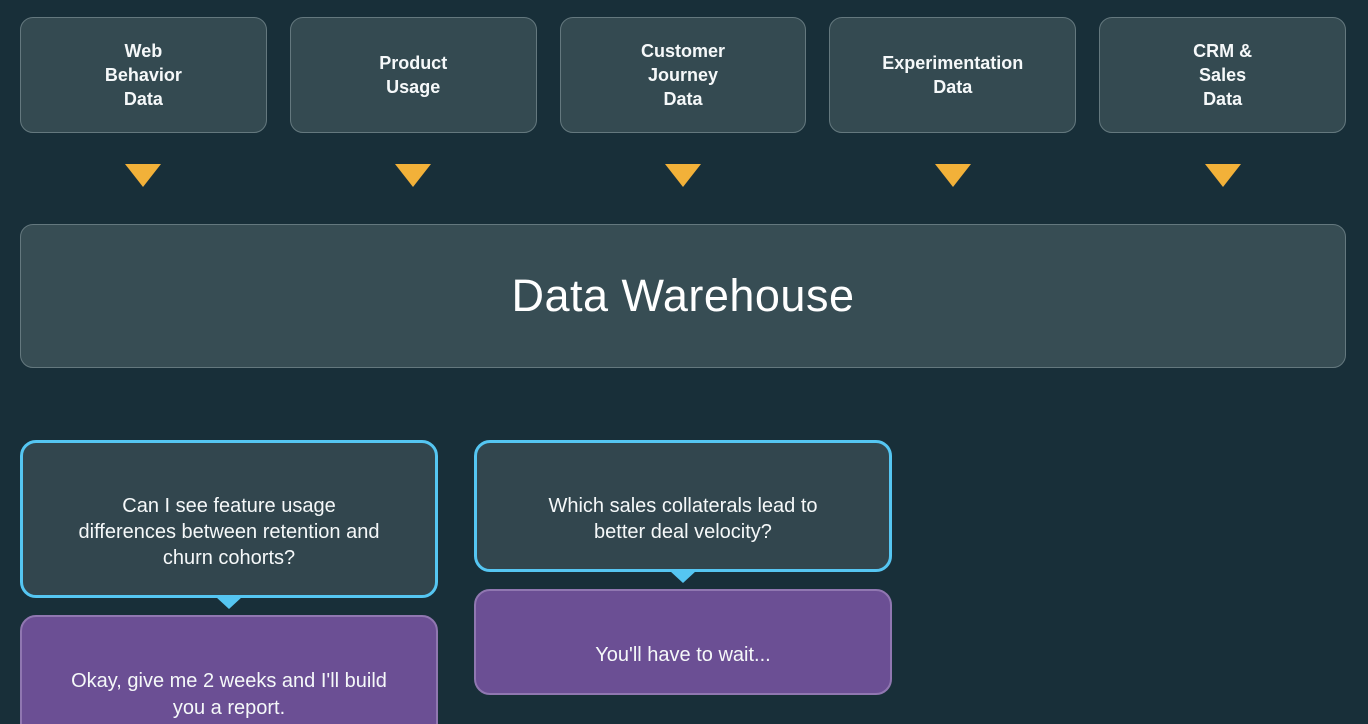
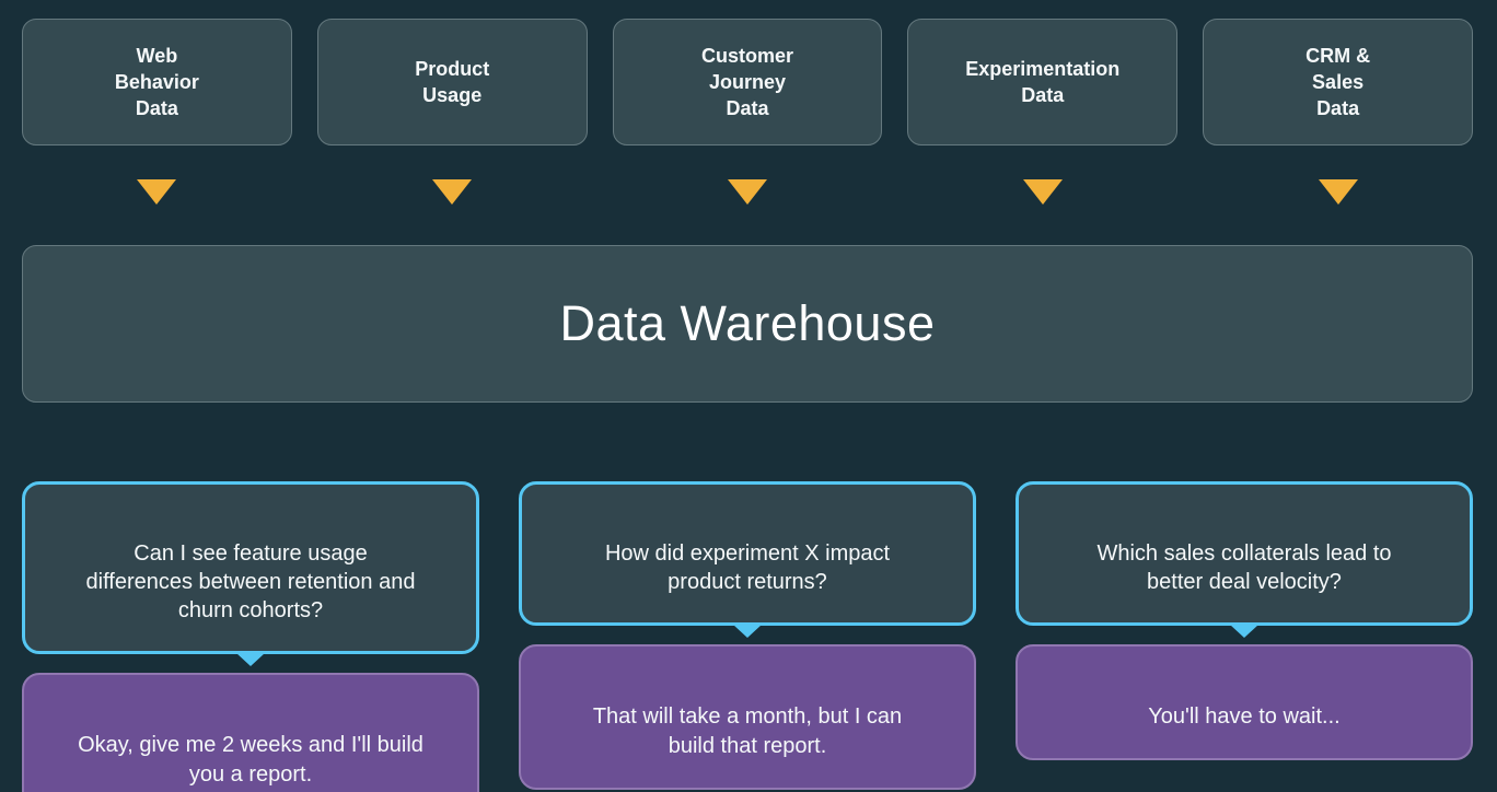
  Web
  Behavior
  Data
  Product
  Usage
  Customer
  Journey
  Data
  Experimentation
  Data
  CRM &
  Sales
  Data
  Data Warehouse
  Can I see feature usage
  differences between retention and
  churn cohorts?
  Okay, give me 2 weeks and I'll build
  you a report.
+ How did experiment X impact
+ product returns?
+ That will take a month, but I can
+ build that report.
  Which sales collaterals lead to
  better deal velocity?
  You'll have to wait...
